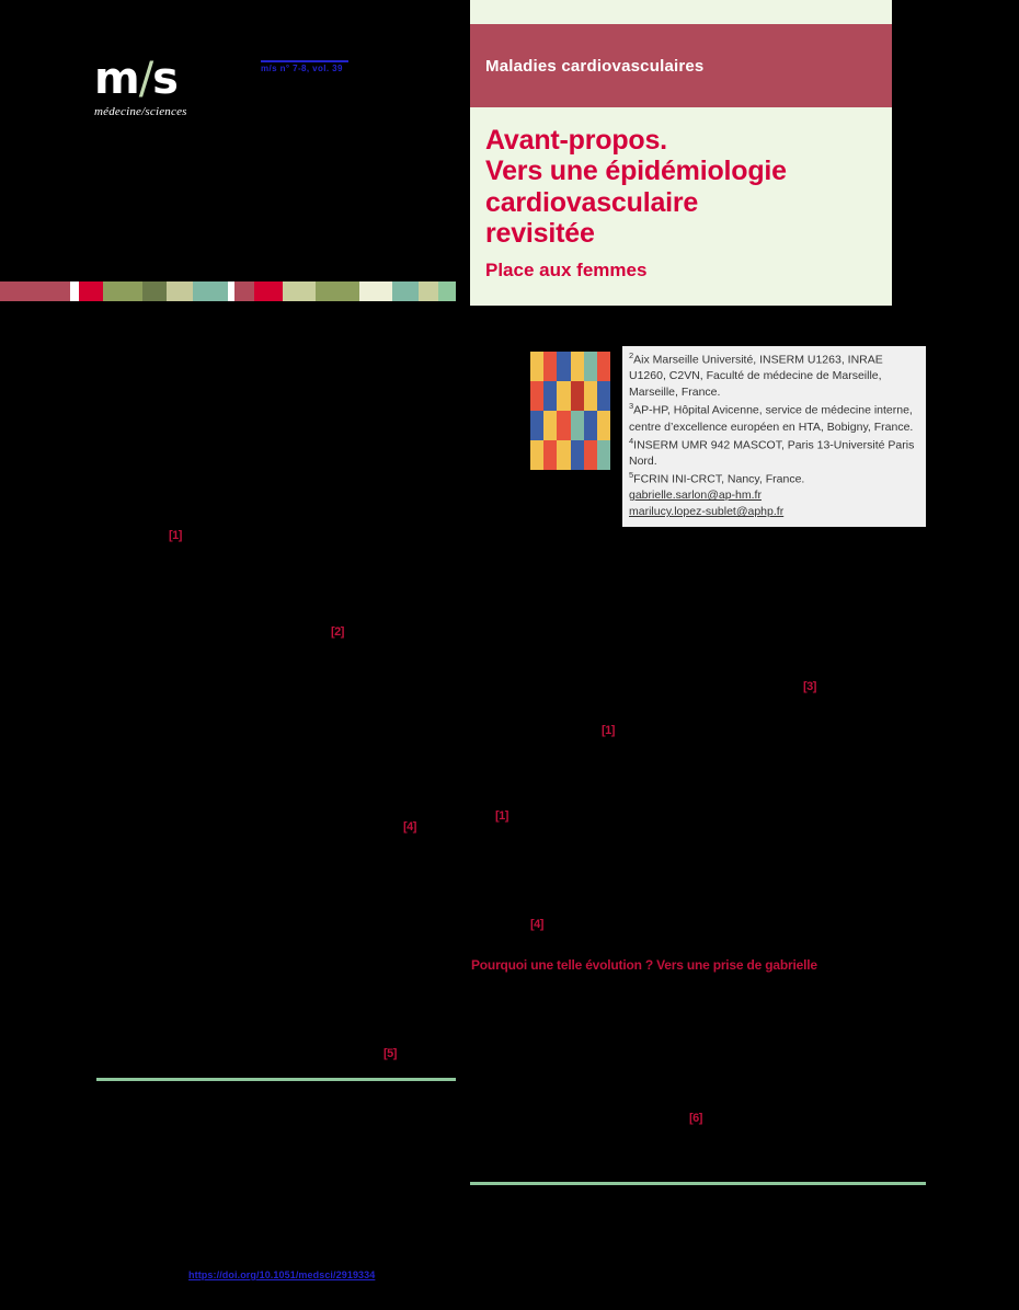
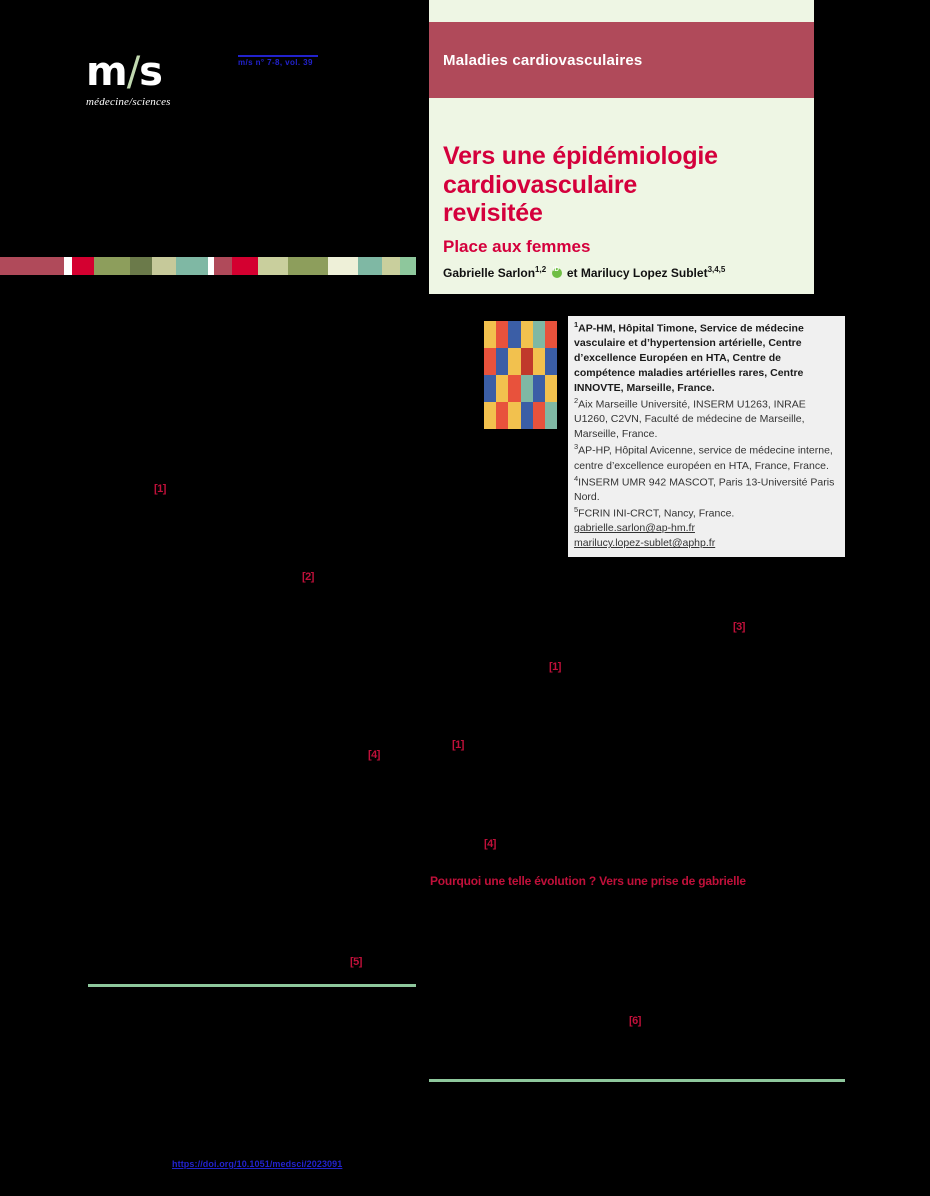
  m/s
  médecine/sciences
  m/s n° 7-8, vol. 39
  Maladies cardiovasculaires
- Avant-propos.
  Vers une épidémiologie
  cardiovasculaire
  revisitée
  Place aux femmes
+ Gabrielle Sarlon1,2 et Marilucy Lopez Sublet3,4,5
+ 1AP-HM, Hôpital Timone, Service de médecine vasculaire et d’hypertension artérielle, Centre d’excellence Européen en HTA, Centre de compétence maladies artérielles rares, Centre INNOVTE, Marseille, France.
  2Aix Marseille Université, INSERM U1263, INRAE U1260, C2VN, Faculté de médecine de Marseille, Marseille, France.
- 3AP-HP, Hôpital Avicenne, service de médecine interne, centre d’excellence européen en HTA, Bobigny, France.
+ 3AP-HP, Hôpital Avicenne, service de médecine interne, centre d’excellence européen en HTA, France, France.
  4INSERM UMR 942 MASCOT, Paris 13-Université Paris Nord.
  5FCRIN INI-CRCT, Nancy, France.
  gabrielle.sarlon@ap-hm.fr
  marilucy.lopez-sublet@aphp.fr
  Pourquoi une telle évolution ? Vers une prise de gabrielle
  [1]
  [2]
  [3]
  [1]
  [4]
  [1]
  [4]
  [5]
  [6]
- https://doi.org/10.1051/medsci/2919334
+ https://doi.org/10.1051/medsci/2023091
